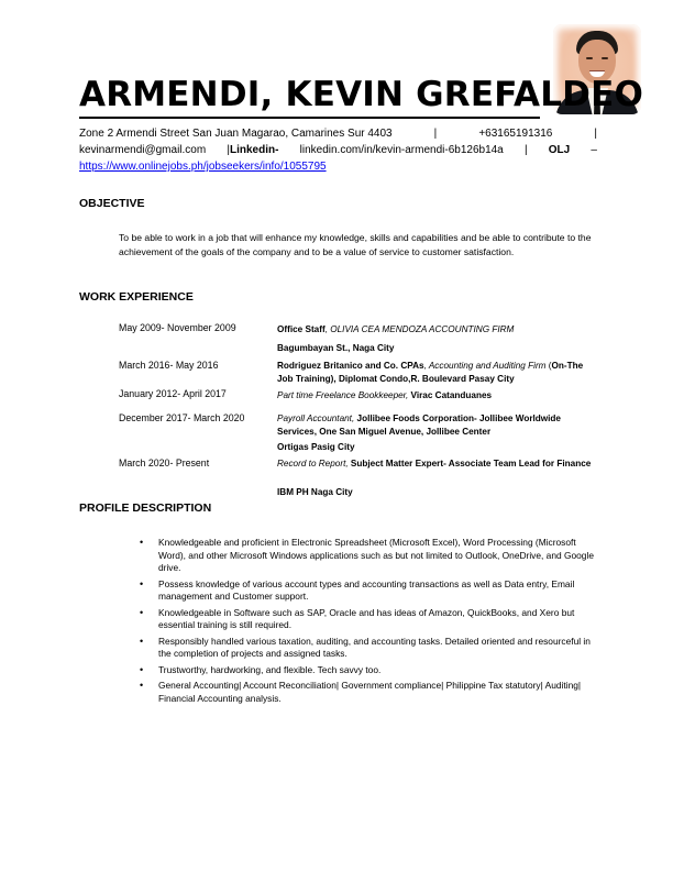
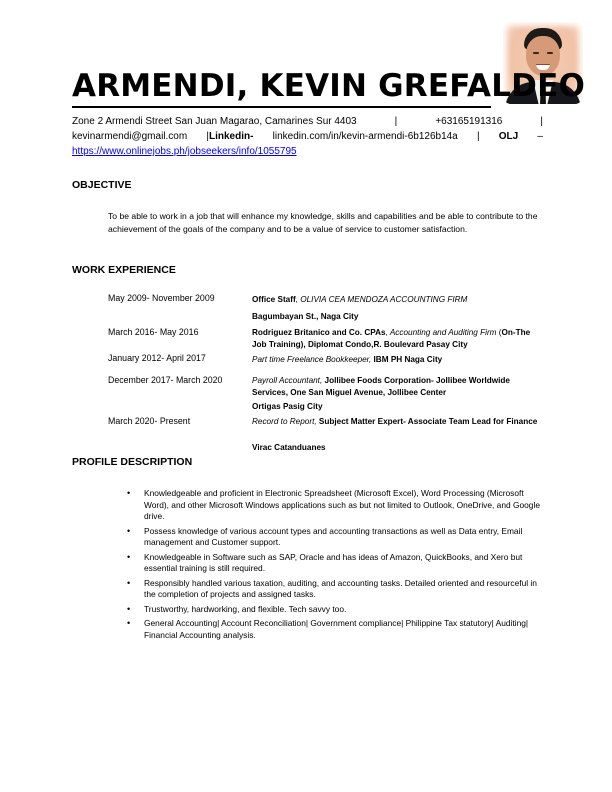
  ARMENDI, KEVIN GREFALDEO
  Zone 2 Armendi Street San Juan Magarao, Camarines Sur 4403
  |
  +63165191316
  |
  kevinarmendi@gmail.com
  |Linkedin-
  linkedin.com/in/kevin-armendi-6b126b14a
  |
  OLJ
  –
  https://www.onlinejobs.ph/jobseekers/info/1055795
  OBJECTIVE
  To be able to work in a job that will enhance my knowledge, skills and capabilities and be able to contribute to the achievement of the goals of the company and to be a value of service to customer satisfaction.
  WORK EXPERIENCE
  May 2009- November 2009
  Office Staff, OLIVIA CEA MENDOZA ACCOUNTING FIRM
  Bagumbayan St., Naga City
  March 2016- May 2016
  Rodriguez Britanico and Co. CPAs, Accounting and Auditing Firm (On-The Job Training), Diplomat Condo,R. Boulevard Pasay City
  January 2012- April 2017
- Part time Freelance Bookkeeper, Virac Catanduanes
+ Part time Freelance Bookkeeper, IBM PH Naga City
  December 2017- March 2020
  Payroll Accountant, Jollibee Foods Corporation- Jollibee Worldwide Services, One San Miguel Avenue, Jollibee Center
  Ortigas Pasig City
  March 2020- Present
  Record to Report, Subject Matter Expert- Associate Team Lead for Finance
- IBM PH Naga City
+ Virac Catanduanes
  PROFILE DESCRIPTION
  •
  Knowledgeable and proficient in Electronic Spreadsheet (Microsoft Excel), Word Processing (Microsoft Word), and other Microsoft Windows applications such as but not limited to Outlook, OneDrive, and Google drive.
  •
  Possess knowledge of various account types and accounting transactions as well as Data entry, Email management and Customer support.
  •
  Knowledgeable in Software such as SAP, Oracle and has ideas of Amazon, QuickBooks, and Xero but essential training is still required.
  •
  Responsibly handled various taxation, auditing, and accounting tasks. Detailed oriented and resourceful in the completion of projects and assigned tasks.
  •
  Trustworthy, hardworking, and flexible. Tech savvy too.
  •
  General Accounting| Account Reconciliation| Government compliance| Philippine Tax statutory| Auditing| Financial Accounting analysis.
